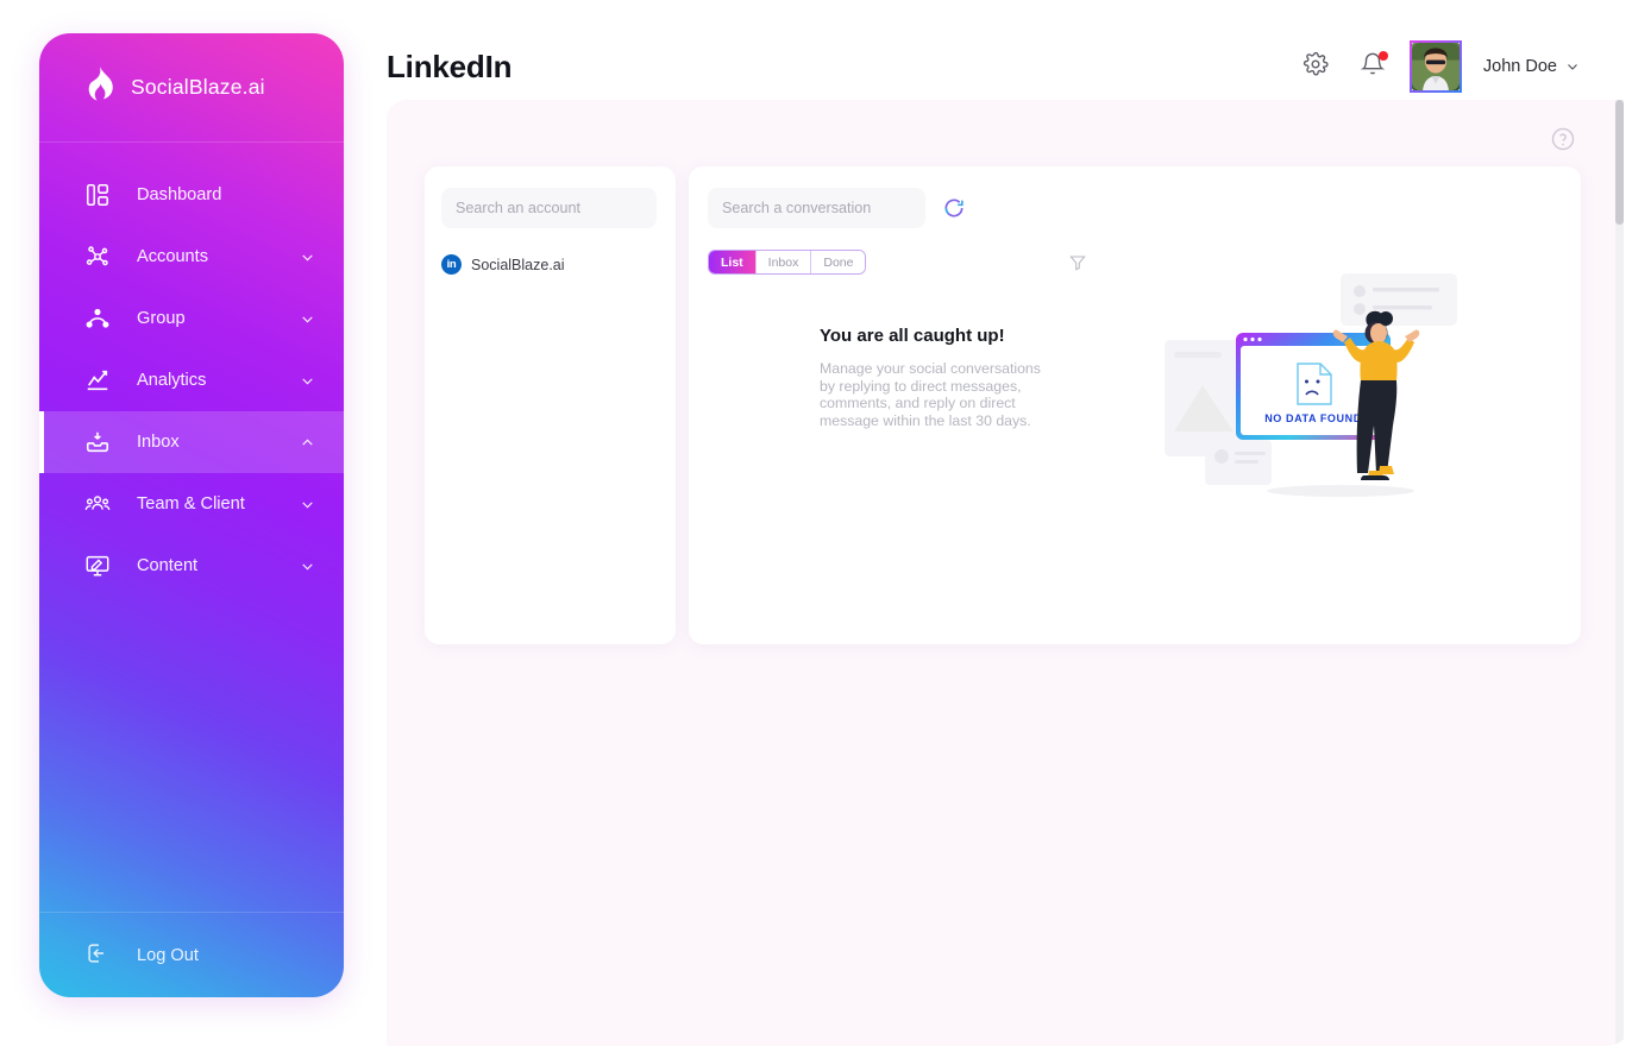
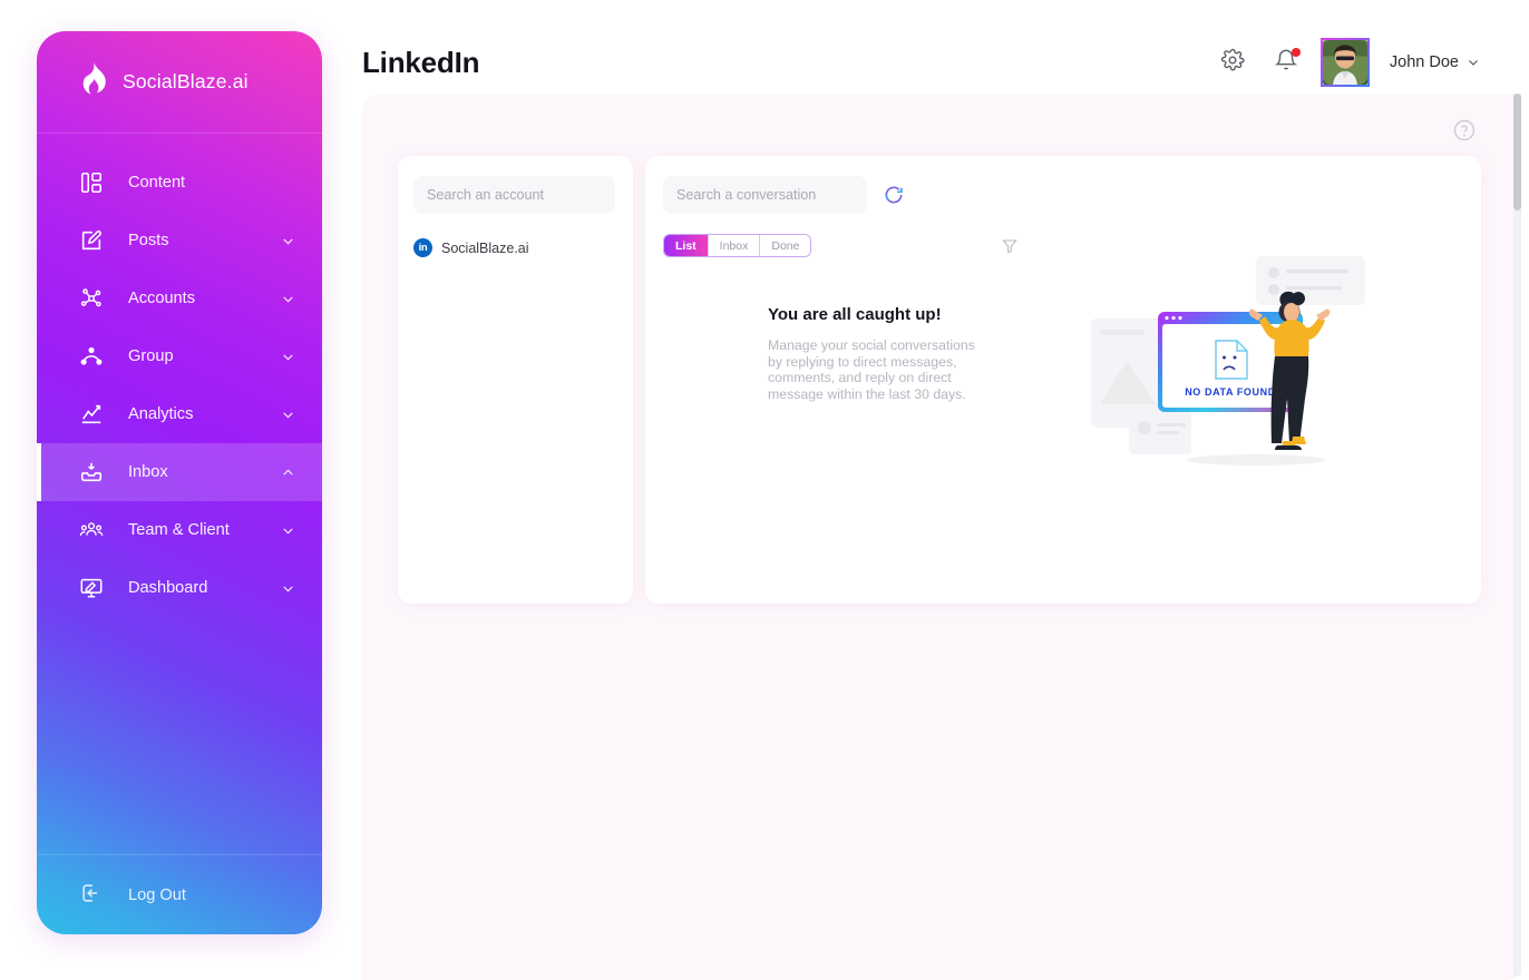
  SocialBlaze.ai
- Dashboard
+ Content
+ Posts
  Accounts
  Group
  Analytics
  Inbox
  Team & Client
- Content
+ Dashboard
  Log Out
  LinkedIn
  John Doe
  Search an account
  in
  SocialBlaze.ai
  Search a conversation
  List
  Inbox
  Done
  You are all caught up!
  Manage your social conversations by replying to direct messages, comments, and reply on direct message within the last 30 days.
  NO DATA FOUN
